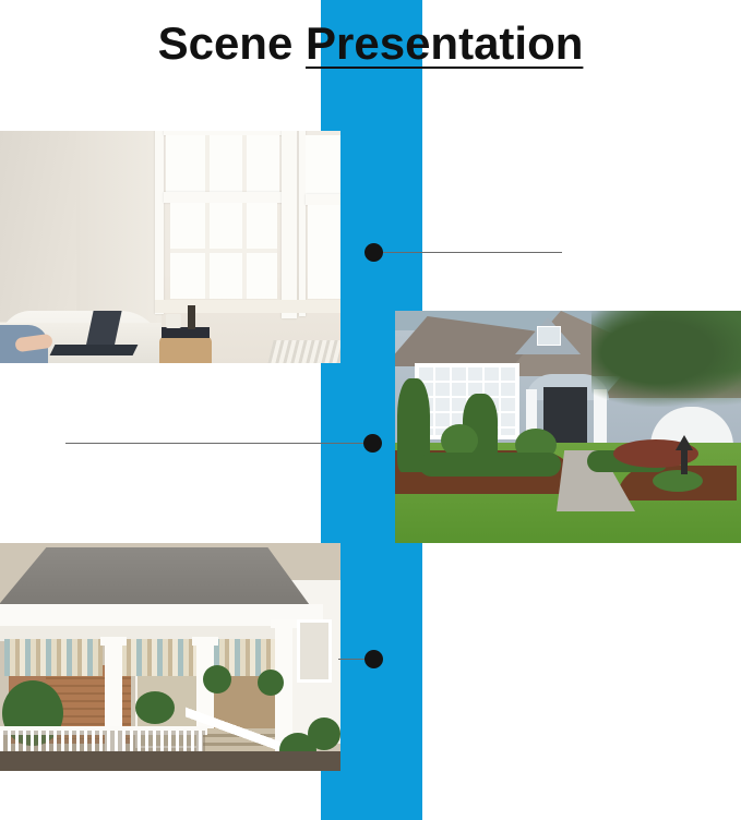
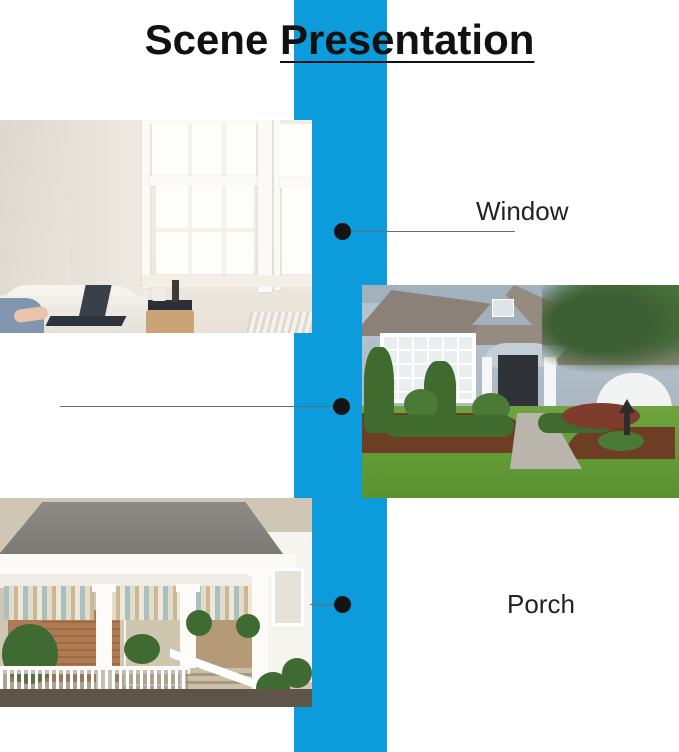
  Scene Presentation
+ Window
+ Porch
